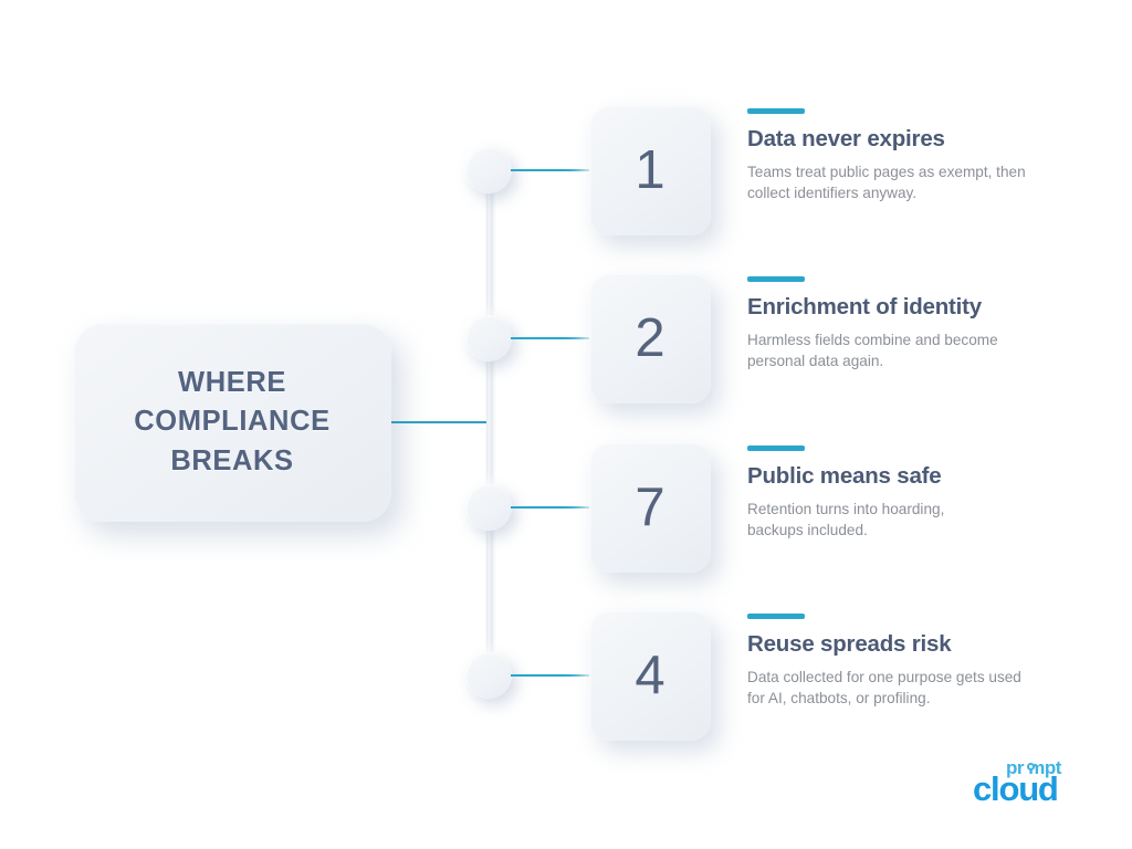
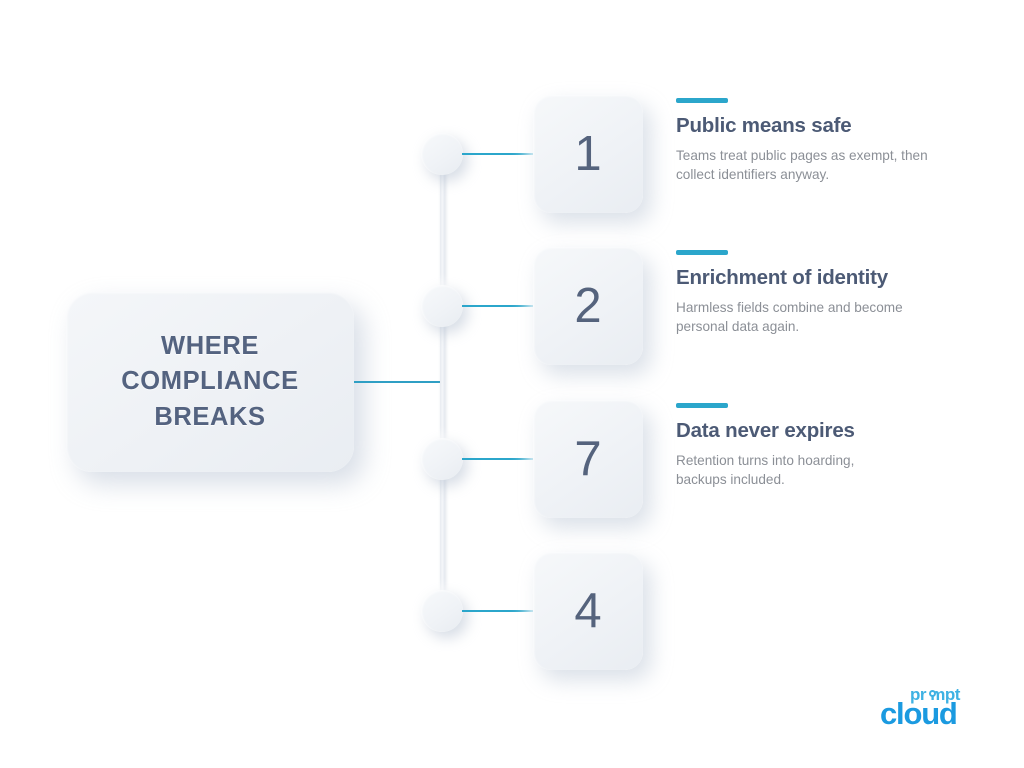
  WHERE
  COMPLIANCE
  BREAKS
  1
- Data never expires
+ Public means safe
  Teams treat public pages as exempt, then collect identifiers anyway.
  2
  Enrichment of identity
  Harmless fields combine and become personal data again.
  7
- Public means safe
+ Data never expires
  Retention turns into hoarding, backups included.
  4
- Reuse spreads risk
- Data collected for one purpose gets used for AI, chatbots, or profiling.
  pr mpt
  cloud
